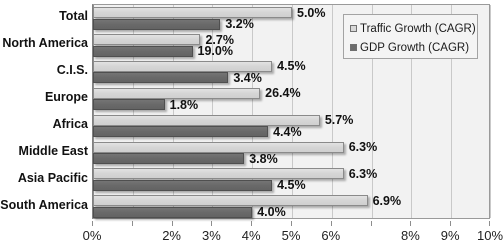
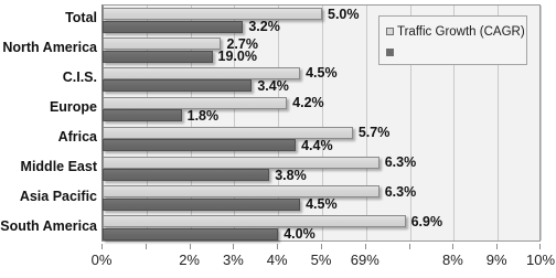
  5.0%
  3.2%
  2.7%
  19.0%
  4.5%
  3.4%
- 26.4%
+ 4.2%
  1.8%
  5.7%
  4.4%
  6.3%
  3.8%
  6.3%
  4.5%
  6.9%
  4.0%
  Total
  North America
  C.I.S.
  Europe
  Africa
  Middle East
  Asia Pacific
  South America
  0%
  2%
  3%
  4%
  5%
- 6%
+ 69%
  8%
  9%
  10%
  Traffic Growth (CAGR)
- GDP Growth (CAGR)
